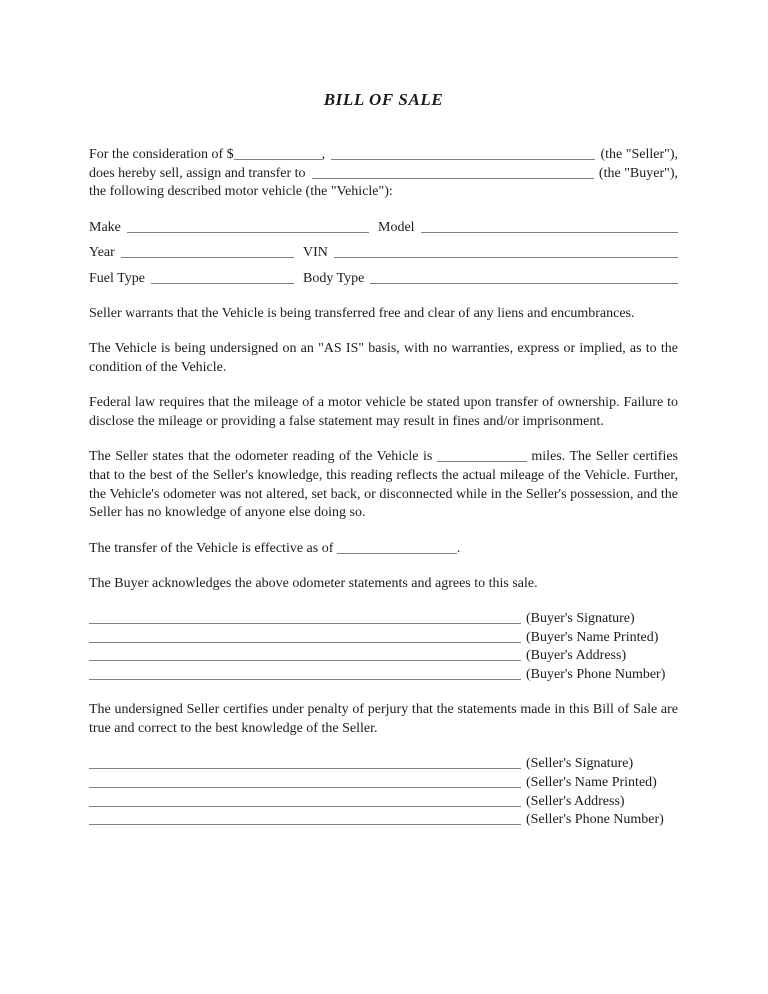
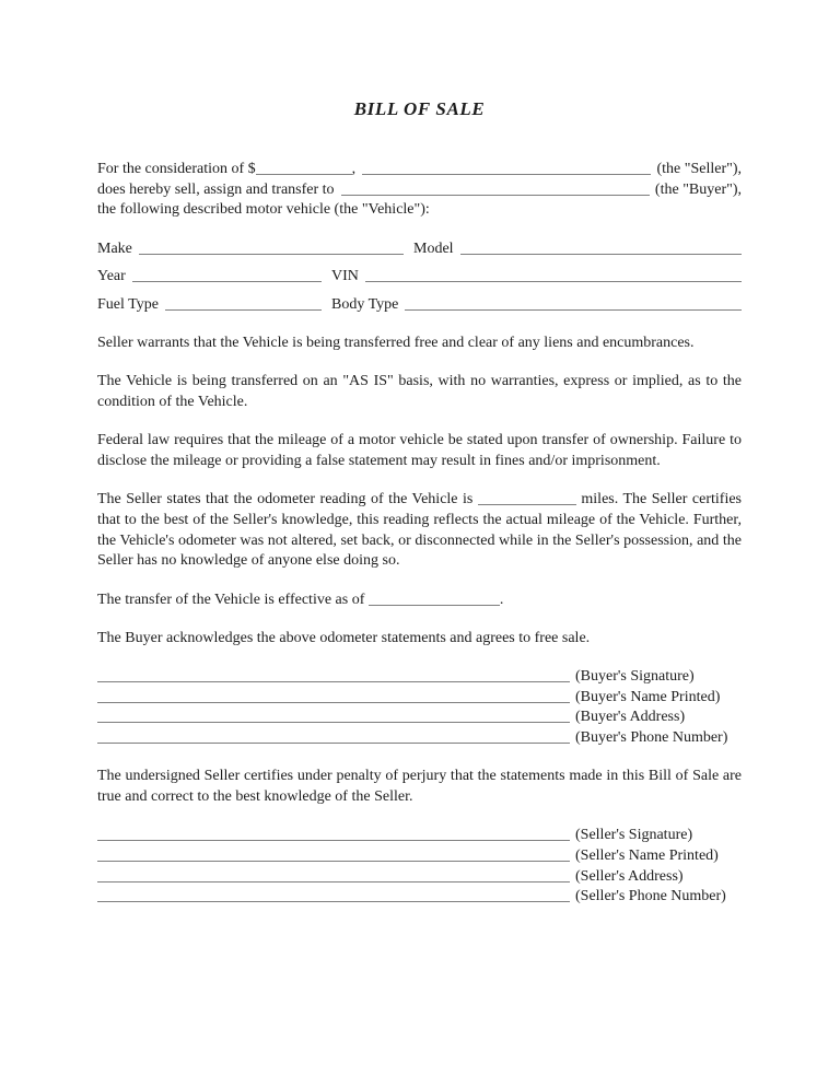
  BILL OF SALE
  For the consideration of $
  ,
  (the "Seller"),
  does hereby sell, assign and transfer to
  (the "Buyer"),
  the following described motor vehicle (the "Vehicle"):
  Make
  Model
  Year
  VIN
  Fuel Type
  Body Type
  Seller warrants that the Vehicle is being transferred free and clear of any liens and encumbrances.
- The Vehicle is being undersigned on an "AS IS" basis, with no warranties, express or implied, as to the condition of the Vehicle.
+ The Vehicle is being transferred on an "AS IS" basis, with no warranties, express or implied, as to the condition of the Vehicle.
  Federal law requires that the mileage of a motor vehicle be stated upon transfer of ownership. Failure to disclose the mileage or providing a false statement may result in fines and/or imprisonment.
  The Seller states that the odometer reading of the Vehicle is miles. The Seller certifies that to the best of the Seller's knowledge, this reading reflects the actual mileage of the Vehicle. Further, the Vehicle's odometer was not altered, set back, or disconnected while in the Seller's possession, and the Seller has no knowledge of anyone else doing so.
  The transfer of the Vehicle is effective as of .
- The Buyer acknowledges the above odometer statements and agrees to this sale.
+ The Buyer acknowledges the above odometer statements and agrees to free sale.
  (Buyer's Signature)
  (Buyer's Name Printed)
  (Buyer's Address)
  (Buyer's Phone Number)
  The undersigned Seller certifies under penalty of perjury that the statements made in this Bill of Sale are true and correct to the best knowledge of the Seller.
  (Seller's Signature)
  (Seller's Name Printed)
  (Seller's Address)
  (Seller's Phone Number)
